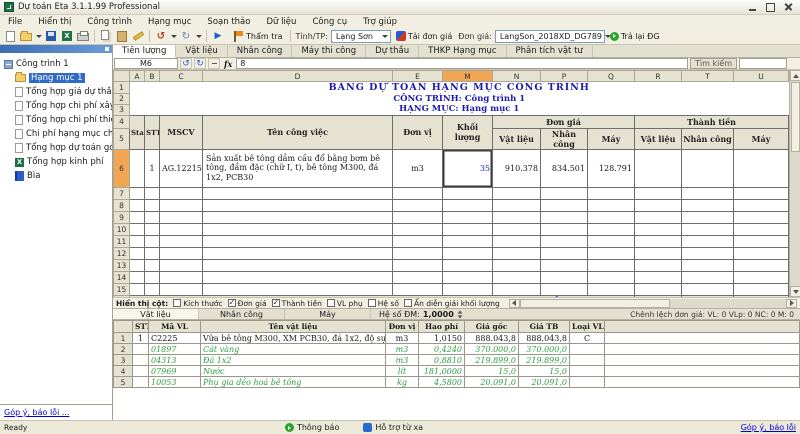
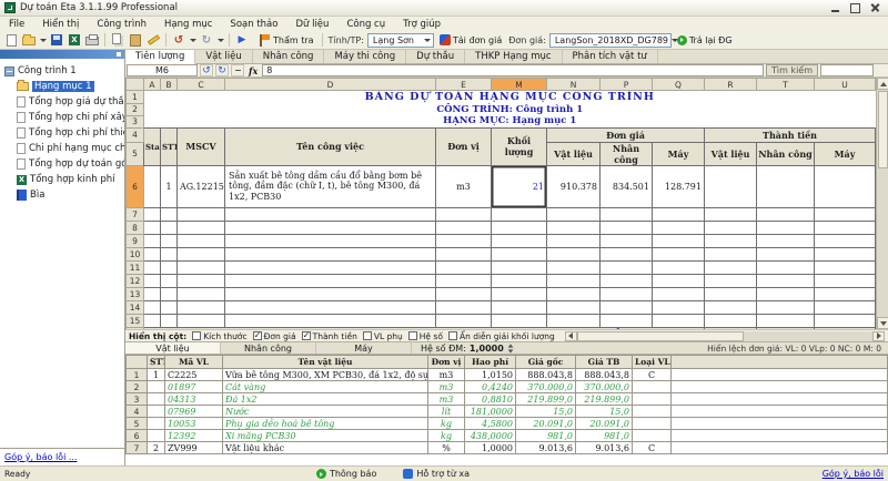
  Dự toán Eta 3.1.1.99 Professional
  File
  Hiển thị
  Công trình
  Hạng mục
  Soạn thảo
  Dữ liệu
  Công cụ
  Trợ giúp
  Thẩm tra
  Tỉnh/TP:
  Lạng Sơn
  Tải đơn giá
  Đơn giá:
  LangSon_2018XD_DG789
  Trả lại ĐG
  Công trình 1
  Hạng mục 1
  Tổng hợp giá dự thầ
  Tổng hợp chi phí xâ
  Tổng hợp chi phí thi
  Chi phí hạng mục ch
  Tổng hợp dự toán gó
  Tổng hợp kinh phí
  Bìa
  Góp ý, báo lỗi ...
  Tiên lượng
  Vật liệu
  Nhân công
  Máy thi công
  Dự thầu
  THKP Hạng mục
  Phân tích vật tư
  M6
  fx
  8
  Tìm kiếm
  	A	B	C	D	E	M	N	P	Q	R	T	U
  1	BẢNG DỰ TOÁN HẠNG MỤC CÔNG TRÌNH
  2	CÔNG TRÌNH: Công trình 1
  3	HẠNG MỤC: Hạng mục 1
  4	Sta	STT	MSCV	Tên công việc	Đơn vị	Khối lượng	Đơn giá	Thành tiền
  5	Vật liệu	Nhân công	Máy	Vật liệu	Nhân công	Máy
- 6		1	AG.12215	Sản xuất bê tông dầm cầu đổ bằng bơm bê tông, đầm đặc (chữ I, t), bê tông M300, đá 1x2, PCB30	m3	35	910.378	834.501	128.791
+ 6		1	AG.12215	Sản xuất bê tông dầm cầu đổ bằng bơm bê tông, đầm đặc (chữ I, t), bê tông M300, đá 1x2, PCB30	m3	21	910.378	834.501	128.791
  7
  8
  9
  10
  11
  12
  13
  14
  15
  Hiển thị cột:
  Kích thước
  Đơn giá
  Thành tiền
  VL phụ
  Hệ số
  Ẩn diễn giải khối lượng
  Vật liệu
  Nhân công
  Máy
  Hệ số ĐM:
  1,0000
- Chênh lệch đơn giá: VL: 0 VLp: 0 NC: 0 M: 0
+ Hiển lệch đơn giá: VL: 0 VLp: 0 NC: 0 M: 0
  	ST	Mã VL	Tên vật liệu	Đơn vị	Hao phí	Giá gốc	Giá TB	Loại VL
  1	1	C2225	Vữa bê tông M300, XM PCB30, đá 1x2, độ sụ	m3	1,0150	888.043,8	888.043,8	C
  2		01897	Cát vàng	m3	0,4240	370.000,0	370.000,0
  3		04313	Đá 1x2	m3	0,8810	219.899,0	219.899,0
  4		07969	Nước	lít	181,0000	15,0	15,0
  5		10053	Phụ gia dẻo hoá bê tông	kg	4,5800	20.091,0	20.091,0
+ 6		12392	Xi măng PCB30	kg	438,0000	981,0	981,0
+ 7	2	ZV999	Vật liệu khác	%	1,0000	9.013,6	9.013,6	C
  Ready
  Thông báo
  Hỗ trợ từ xa
  Góp ý, báo lỗi
